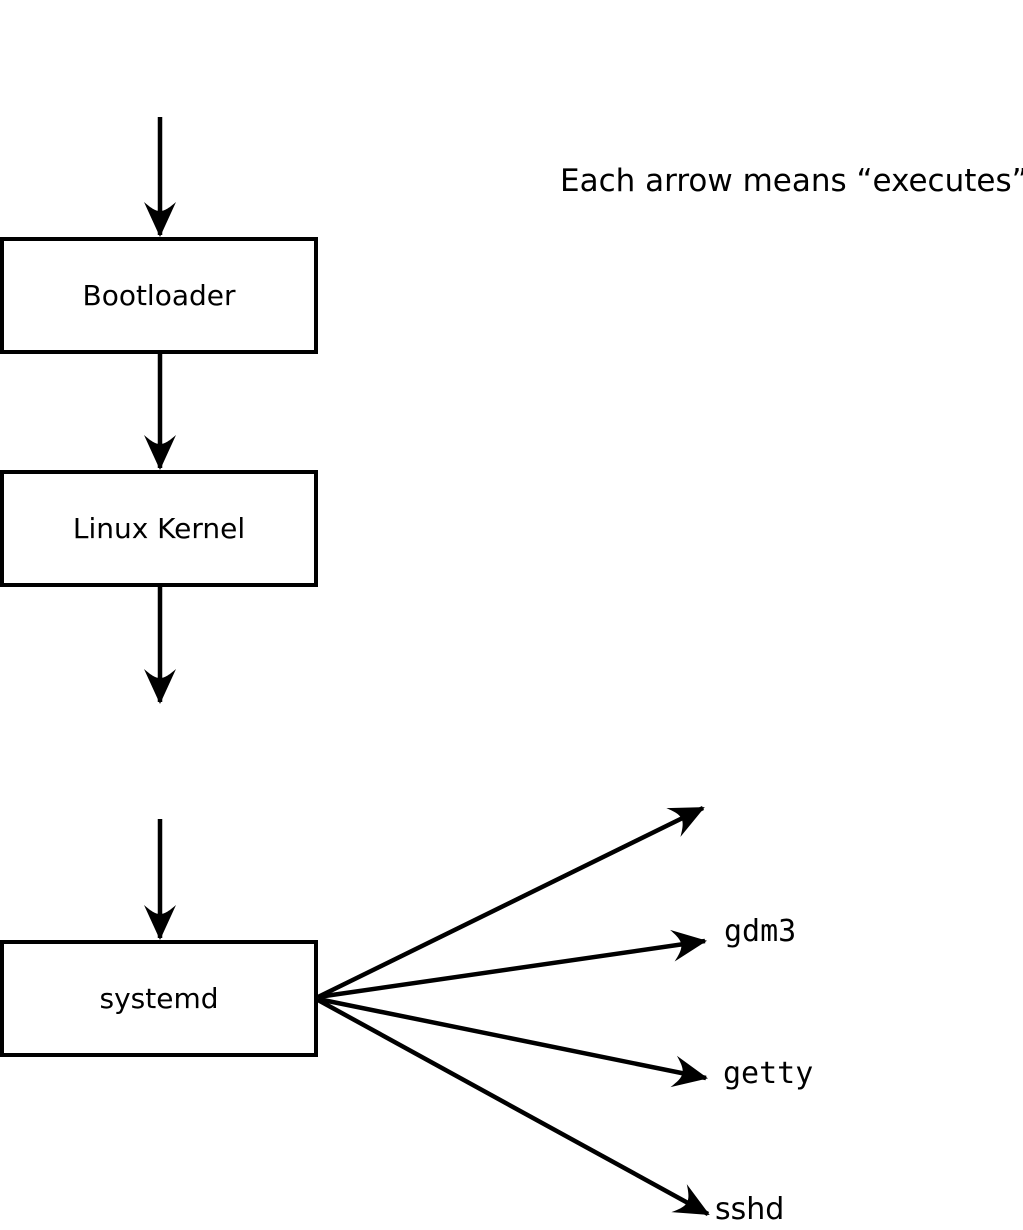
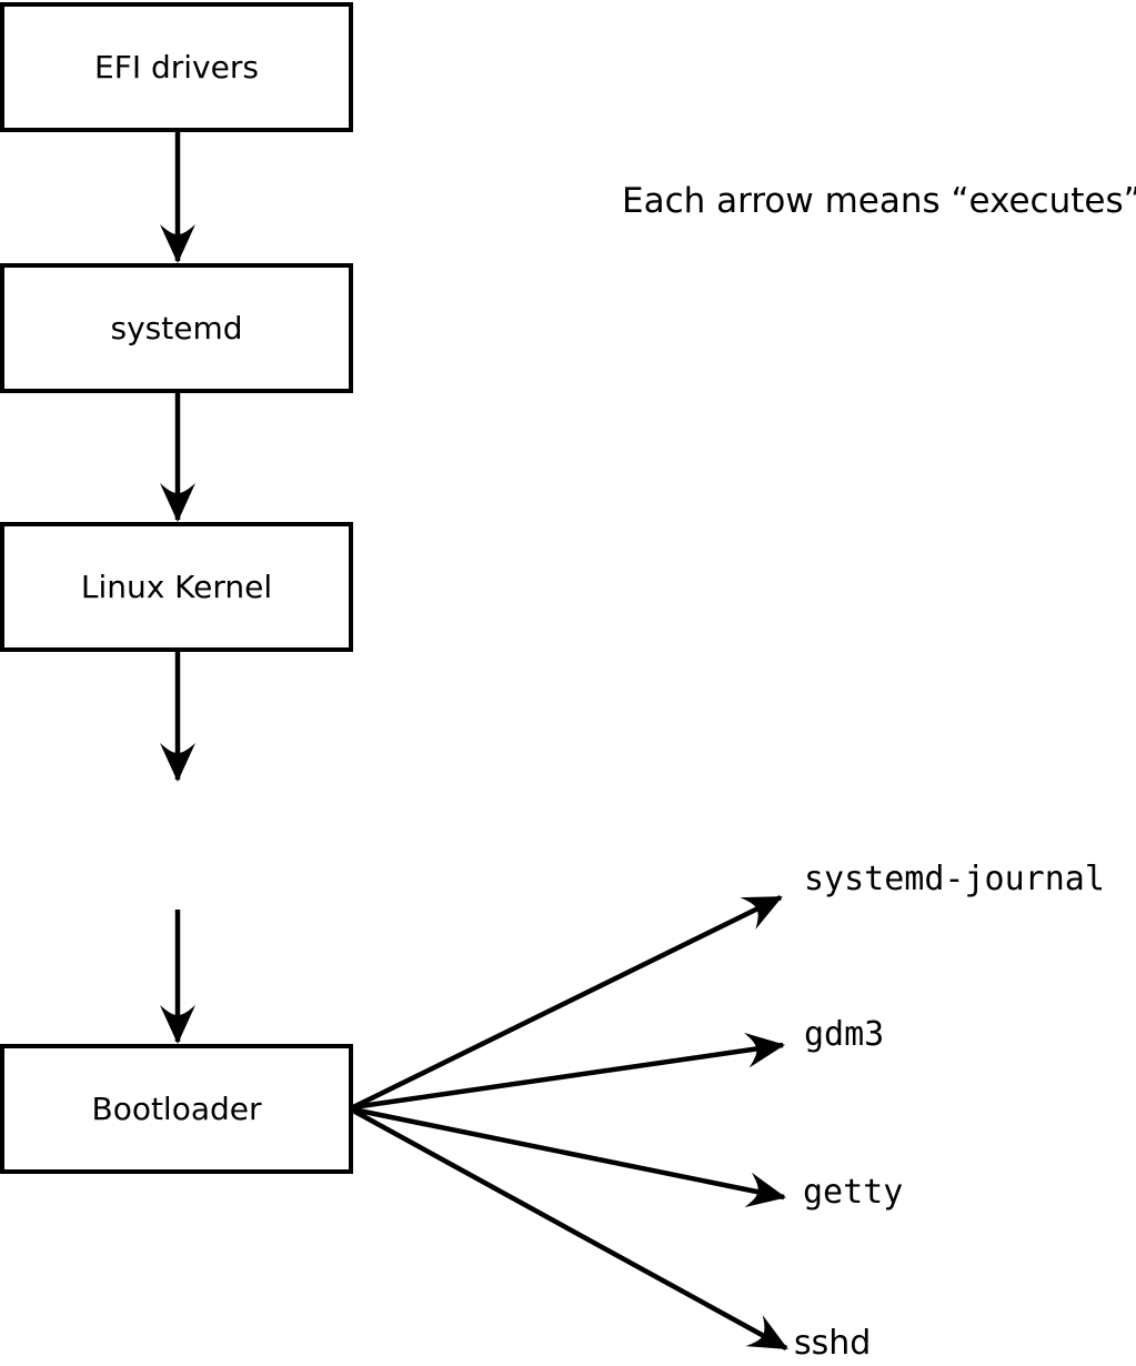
+ EFI drivers
- Bootloader
+ systemd
  Linux Kernel
- systemd
+ Bootloader
+ systemd-journal
  gdm3
  getty
  sshd
  Each arrow means “executes”
